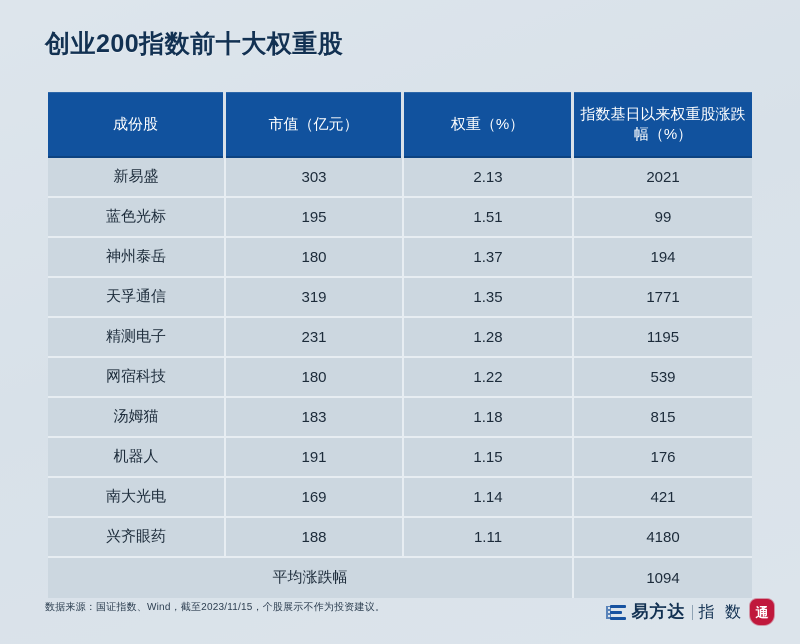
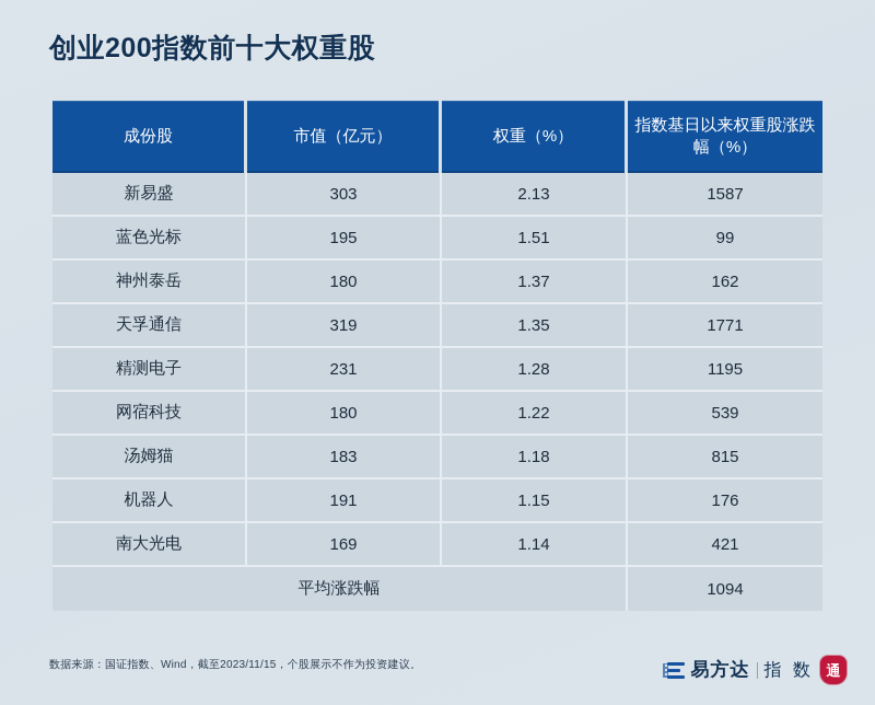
  创业200指数前十大权重股
  成份股	市值（亿元）	权重（%）	指数基日以来权重股涨跌幅（%）
- 新易盛	303	2.13	2021
+ 新易盛	303	2.13	1587
  蓝色光标	195	1.51	99
- 神州泰岳	180	1.37	194
+ 神州泰岳	180	1.37	162
  天孚通信	319	1.35	1771
  精测电子	231	1.28	1195
  网宿科技	180	1.22	539
  汤姆猫	183	1.18	815
  机器人	191	1.15	176
  南大光电	169	1.14	421
- 兴齐眼药	188	1.11	4180
  平均涨跌幅	1094
  数据来源：国证指数、Wind，截至2023/11/15，个股展示不作为投资建议。
  易方达
  指 数
  通
